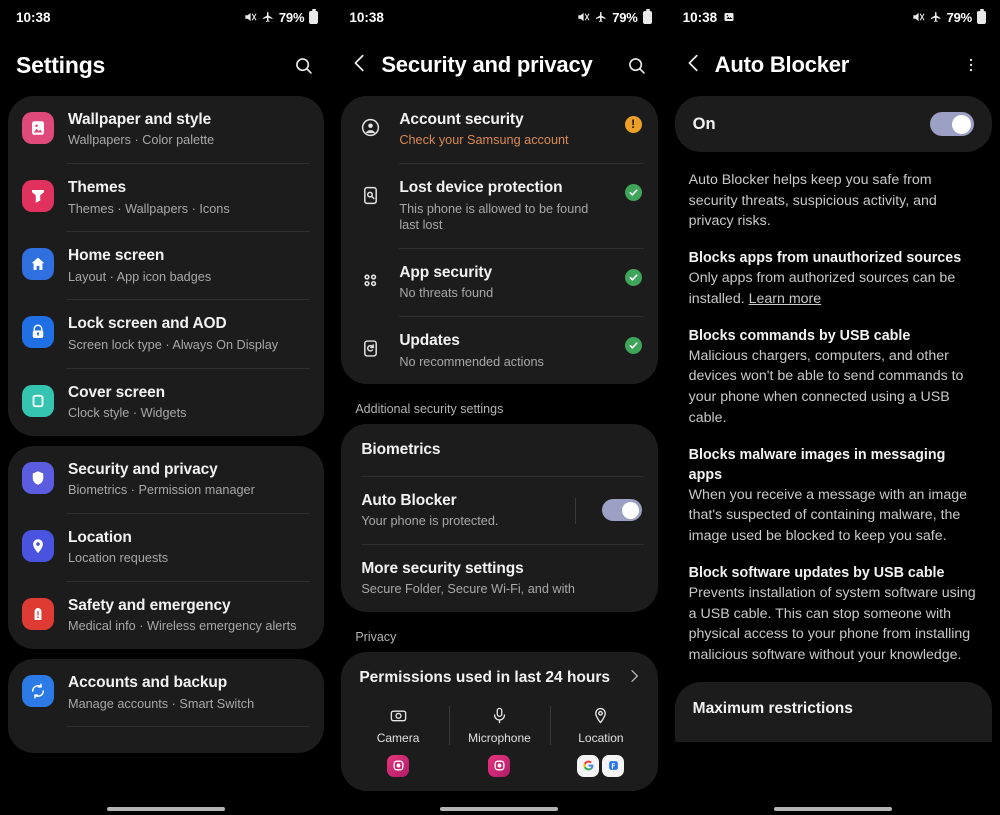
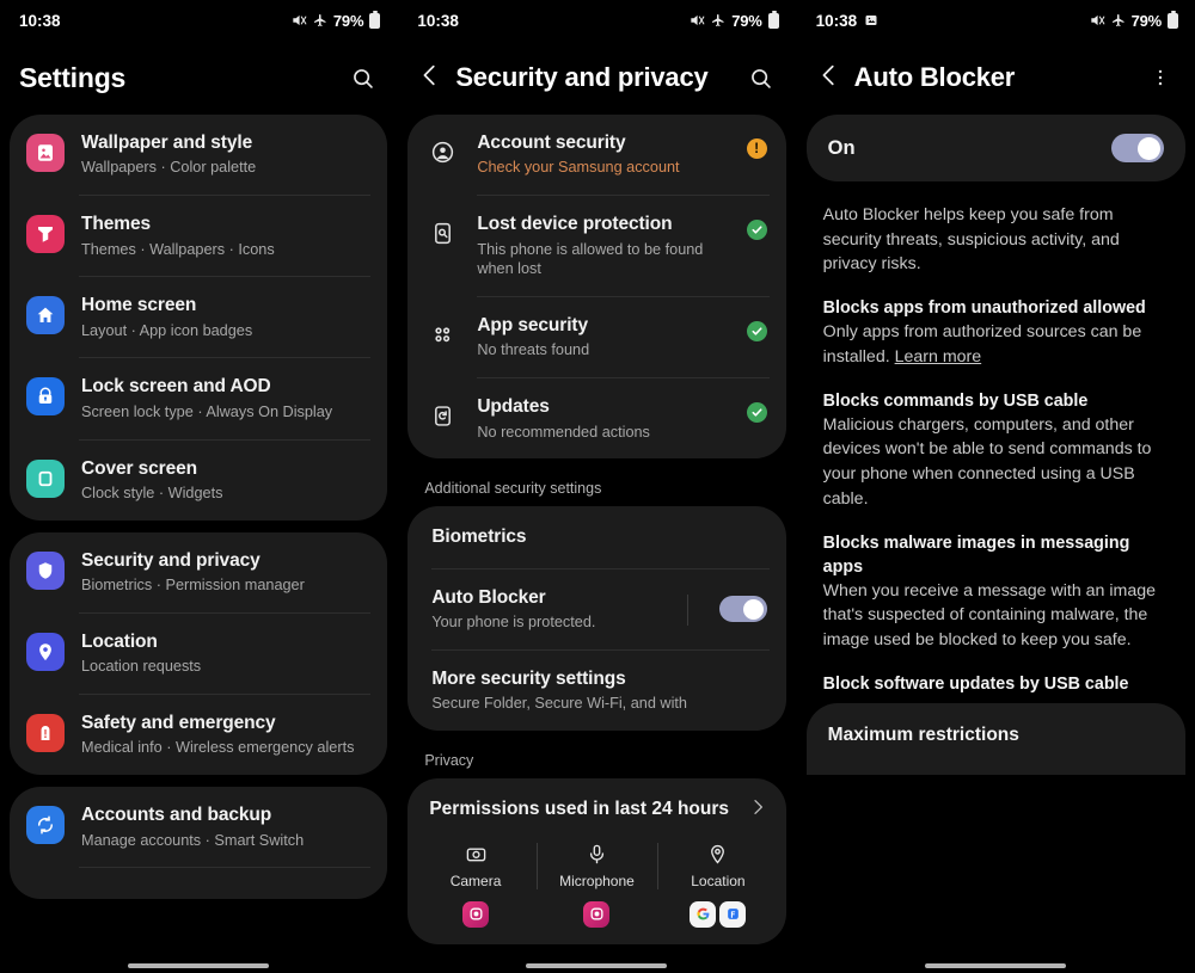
  10:38
  79%
  Settings
  Wallpaper and style
  Wallpapers · Color palette
  Themes
  Themes · Wallpapers · Icons
  Home screen
  Layout · App icon badges
  Lock screen and AOD
  Screen lock type · Always On Display
  Cover screen
  Clock style · Widgets
  Security and privacy
  Biometrics · Permission manager
  Location
  Location requests
  Safety and emergency
  Medical info · Wireless emergency alerts
  Accounts and backup
  Manage accounts · Smart Switch
  10:38
  79%
  Security and privacy
  Account security
  Check your Samsung account
  !
  Lost device protection
- This phone is allowed to be found last lost
+ This phone is allowed to be found when lost
  App security
  No threats found
  Updates
  No recommended actions
  Additional security settings
  Biometrics
  Auto Blocker
  Your phone is protected.
  More security settings
  Secure Folder, Secure Wi-Fi, and with
  Privacy
  Permissions used in last 24 hours
  Camera
  Microphone
  Location
  10:38
  79%
  Auto Blocker
  On
  Auto Blocker helps keep you safe from security threats, suspicious activity, and privacy risks.
- Blocks apps from unauthorized sources
+ Blocks apps from unauthorized allowed
  Only apps from authorized sources can be installed. Learn more
  Blocks commands by USB cable
  Malicious chargers, computers, and other devices won't be able to send commands to your phone when connected using a USB cable.
  Blocks malware images in messaging apps
  When you receive a message with an image that's suspected of containing malware, the image used be blocked to keep you safe.
  Block software updates by USB cable
- Prevents installation of system software using a USB cable. This can stop someone with physical access to your phone from installing malicious software without your knowledge.
  Maximum restrictions
